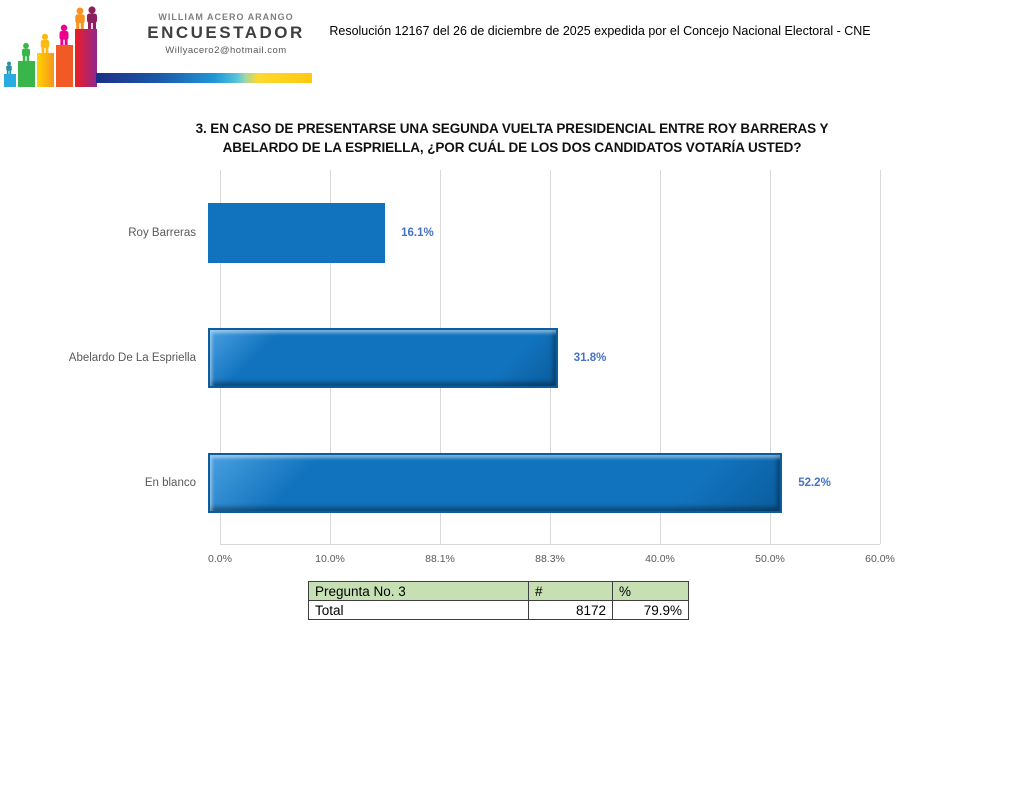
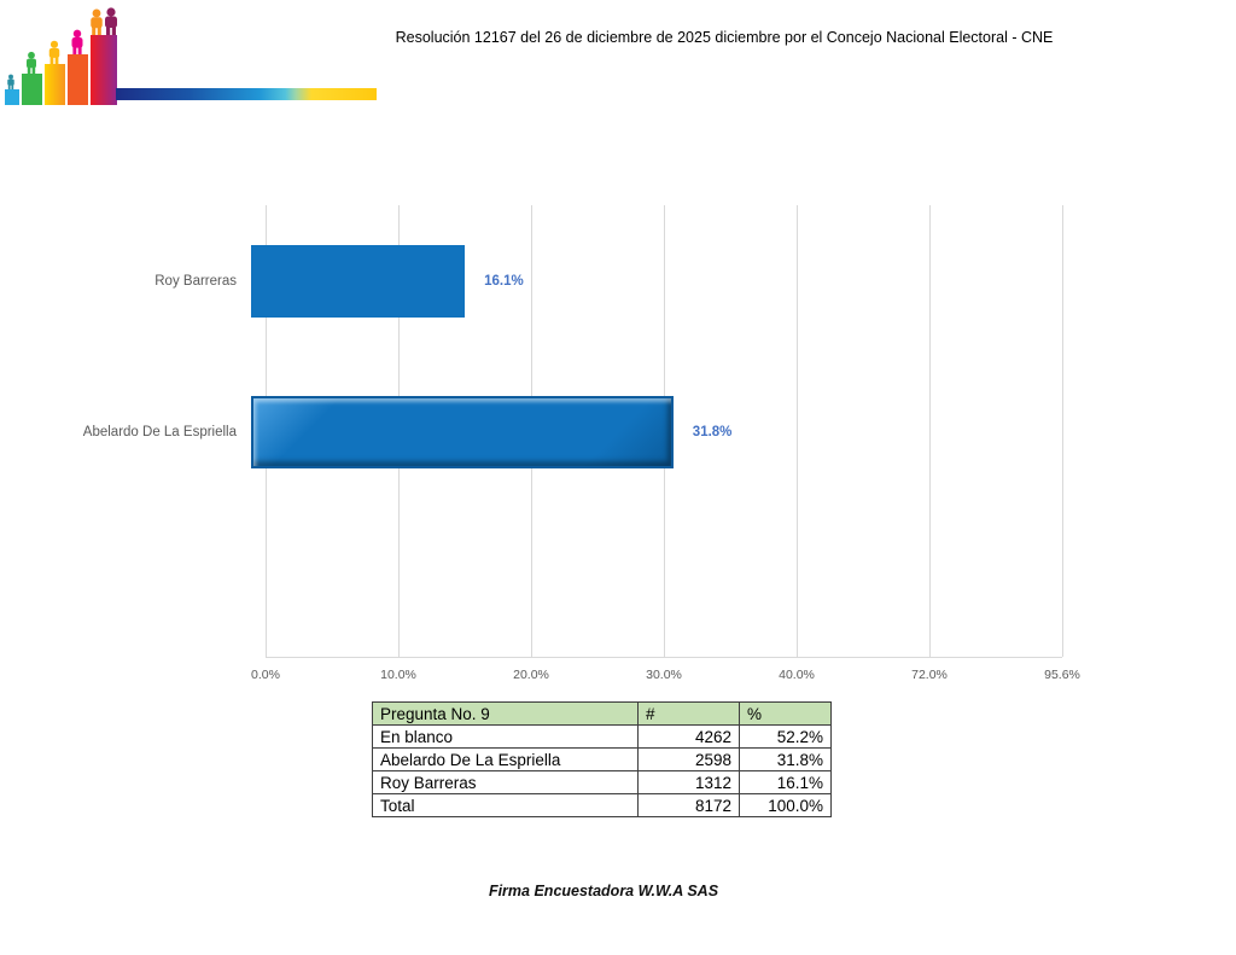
- WILLIAM ACERO ARANGO
- ENCUESTADOR
- Willyacero2@hotmail.com
- Resolución 12167 del 26 de diciembre de 2025 expedida por el Concejo Nacional Electoral - CNE
+ Resolución 12167 del 26 de diciembre de 2025 diciembre por el Concejo Nacional Electoral - CNE
- 3. EN CASO DE PRESENTARSE UNA SEGUNDA VUELTA PRESIDENCIAL ENTRE ROY BARRERAS Y
- ABELARDO DE LA ESPRIELLA, ¿POR CUÁL DE LOS DOS CANDIDATOS VOTARÍA USTED?
  Roy Barreras
  16.1%
  Abelardo De La Espriella
  31.8%
- En blanco
- 52.2%
  0.0%
  10.0%
- 88.1%
+ 20.0%
- 88.3%
+ 30.0%
  40.0%
- 50.0%
+ 72.0%
- 60.0%
+ 95.6%
- Pregunta No. 3	#	%
+ Pregunta No. 9	#	%
+ En blanco	4262	52.2%
+ Abelardo De La Espriella	2598	31.8%
+ Roy Barreras	1312	16.1%
- Total	8172	79.9%
+ Total	8172	100.0%
+ Firma Encuestadora W.W.A SAS
